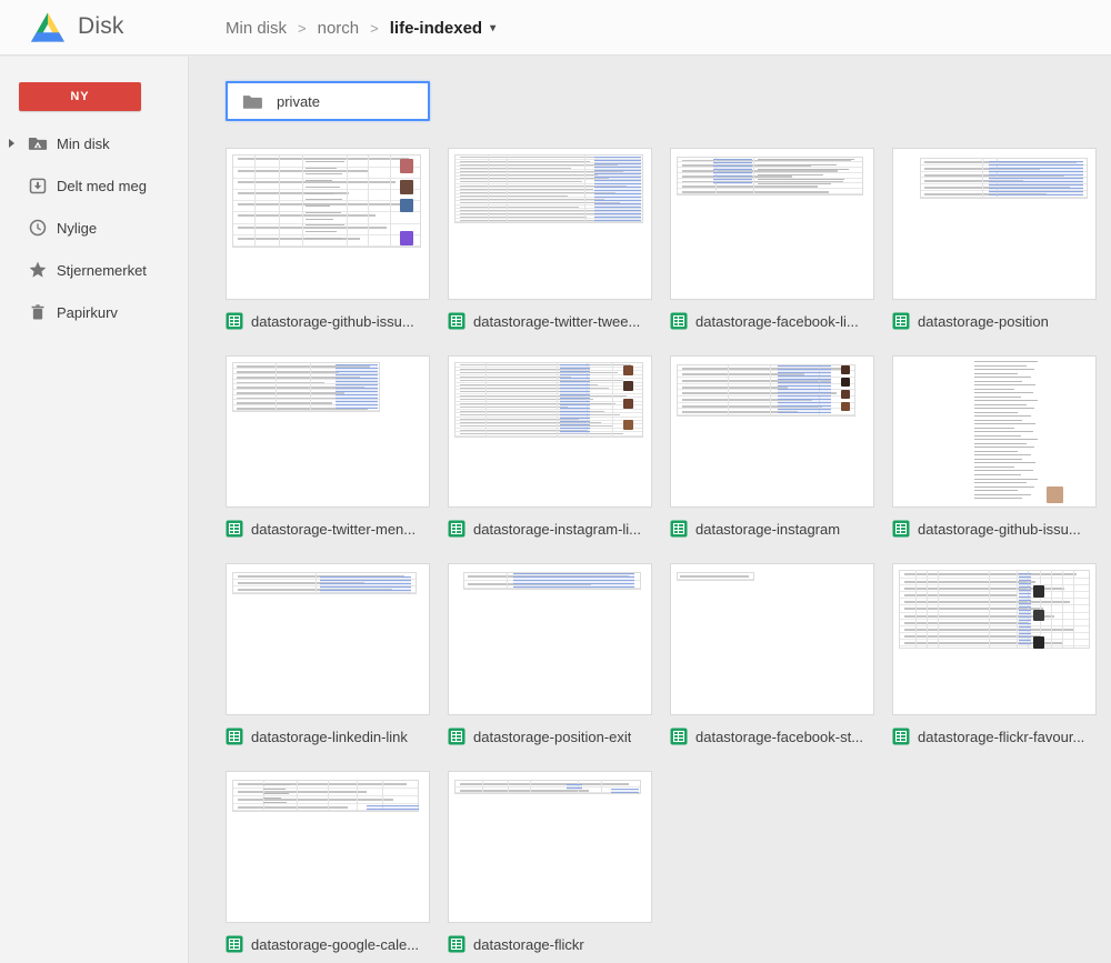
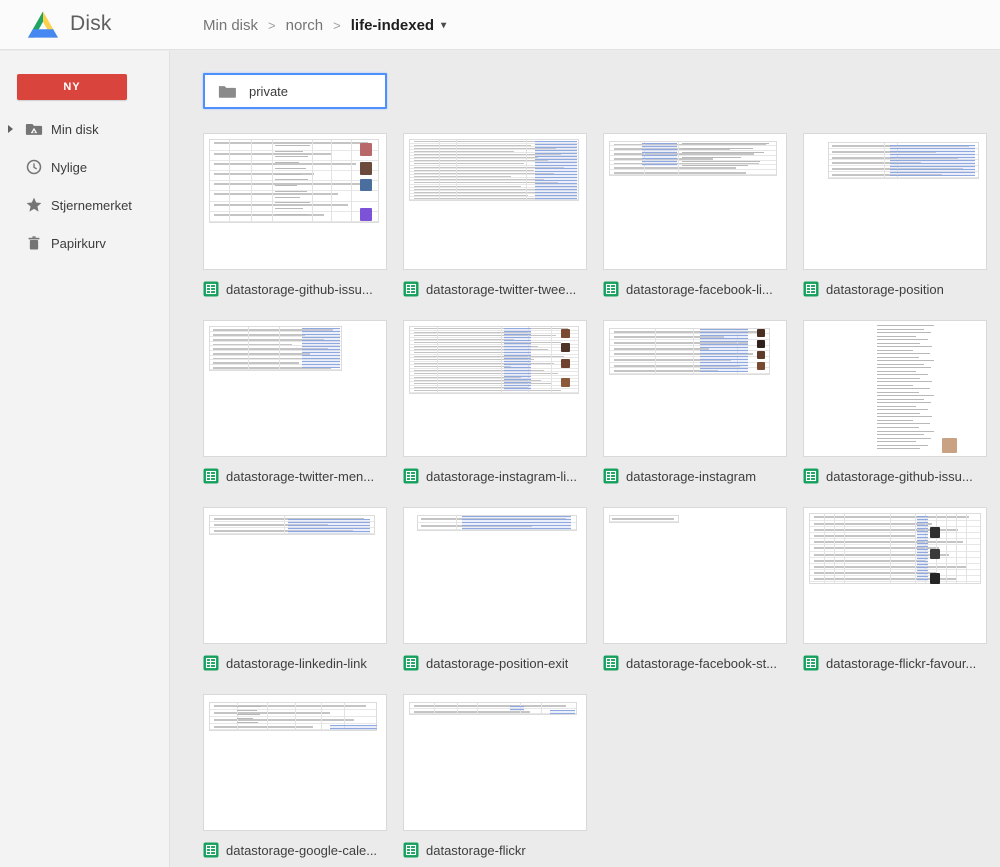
  Disk
  Min disk
  >
  norch
  >
  life-indexed
  ▾
  NY
  Min disk
- Delt med meg
  Nylige
  Stjernemerket
  Papirkurv
  private
  datastorage-github-issu...
  datastorage-twitter-twee...
  datastorage-facebook-li...
  datastorage-position
  datastorage-twitter-men...
  datastorage-instagram-li...
  datastorage-instagram
  datastorage-github-issu...
  datastorage-linkedin-link
  datastorage-position-exit
  datastorage-facebook-st...
  datastorage-flickr-favour...
  datastorage-google-cale...
  datastorage-flickr
